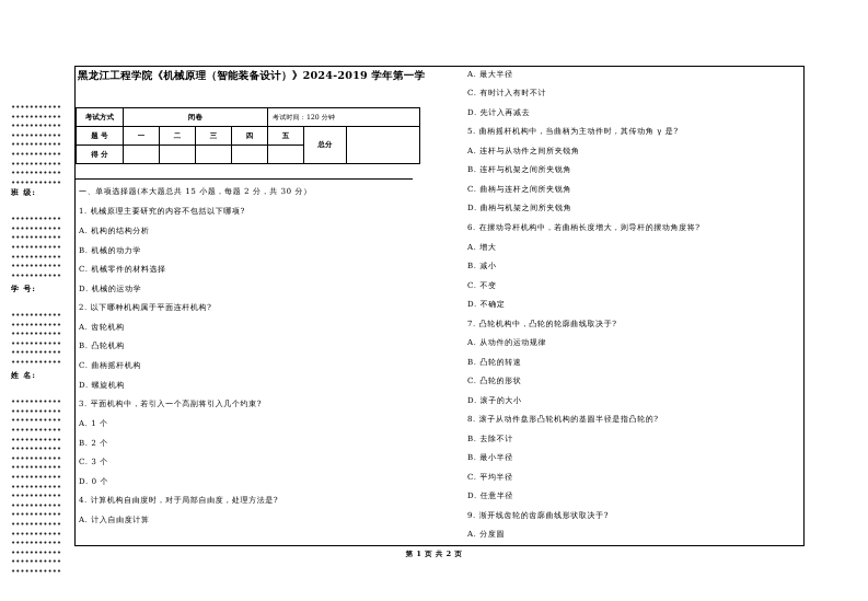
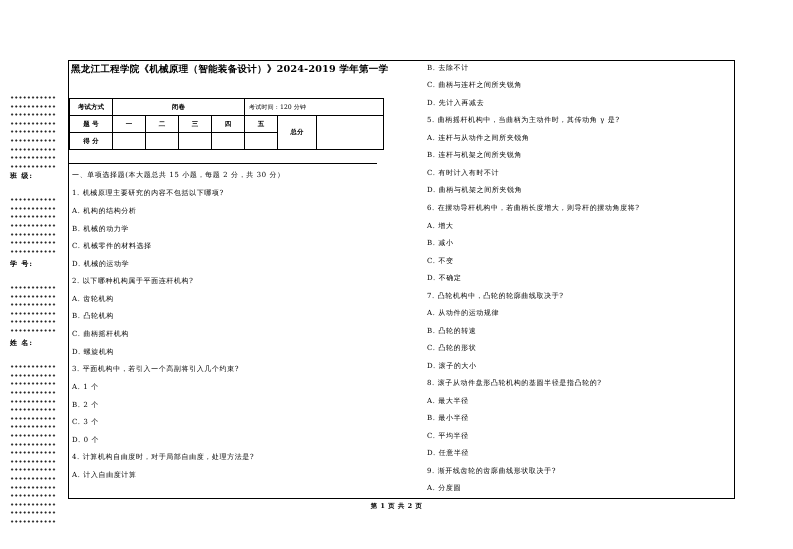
  班 级:
  学 号:
  姓 名:
  黑龙江工程学院《机械原理（智能装备设计）》2024-2019 学年第一学
  题 号	一	二	三	四	五	总分
  得 分
  一、单项选择题(本大题总共 15 小题，每题 2 分，共 30 分）
  1. 机械原理主要研究的内容不包括以下哪项?
  A. 机构的结构分析
  B. 机械的动力学
  C. 机械零件的材料选择
  D. 机械的运动学
  2. 以下哪种机构属于平面连杆机构?
  A. 齿轮机构
  B. 凸轮机构
  C. 曲柄摇杆机构
  D. 螺旋机构
  3. 平面机构中，若引入一个高副将引入几个约束?
  A. 1 个
  B. 2 个
  C. 3 个
  D. 0 个
  4. 计算机构自由度时，对于局部自由度，处理方法是?
  A. 计入自由度计算
- A. 最大半径
+ B. 去除不计
- C. 有时计入有时不计
+ C. 曲柄与连杆之间所夹锐角
  D. 先计入再减去
  5. 曲柄摇杆机构中，当曲柄为主动件时，其传动角 γ 是?
  A. 连杆与从动件之间所夹锐角
  B. 连杆与机架之间所夹锐角
- C. 曲柄与连杆之间所夹锐角
+ C. 有时计入有时不计
  D. 曲柄与机架之间所夹锐角
  6. 在摆动导杆机构中，若曲柄长度增大，则导杆的摆动角度将?
  A. 增大
  B. 减小
  C. 不变
  D. 不确定
  7. 凸轮机构中，凸轮的轮廓曲线取决于?
  A. 从动件的运动规律
  B. 凸轮的转速
  C. 凸轮的形状
  D. 滚子的大小
  8. 滚子从动件盘形凸轮机构的基圆半径是指凸轮的?
- B. 去除不计
+ A. 最大半径
  B. 最小半径
  C. 平均半径
  D. 任意半径
  9. 渐开线齿轮的齿廓曲线形状取决于?
  A. 分度圆
  第 1 页 共 2 页
